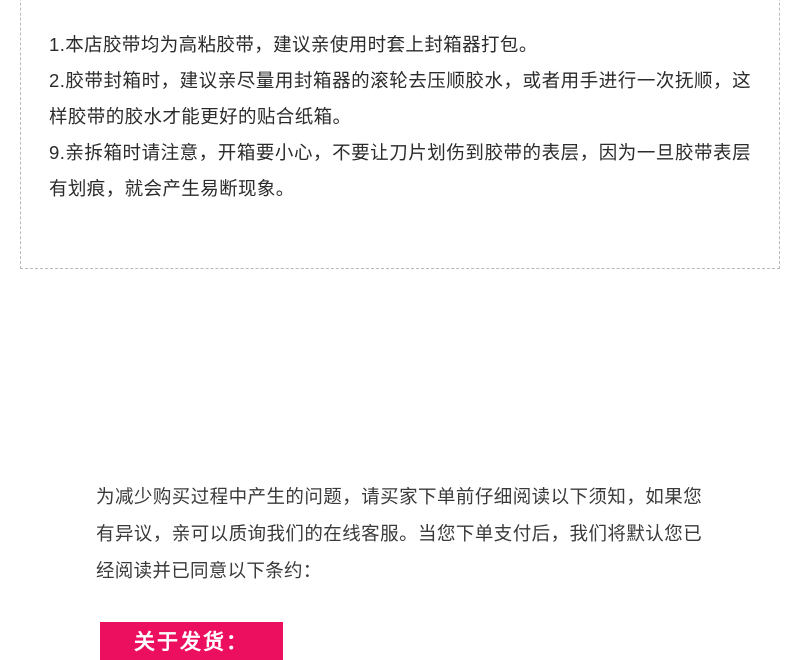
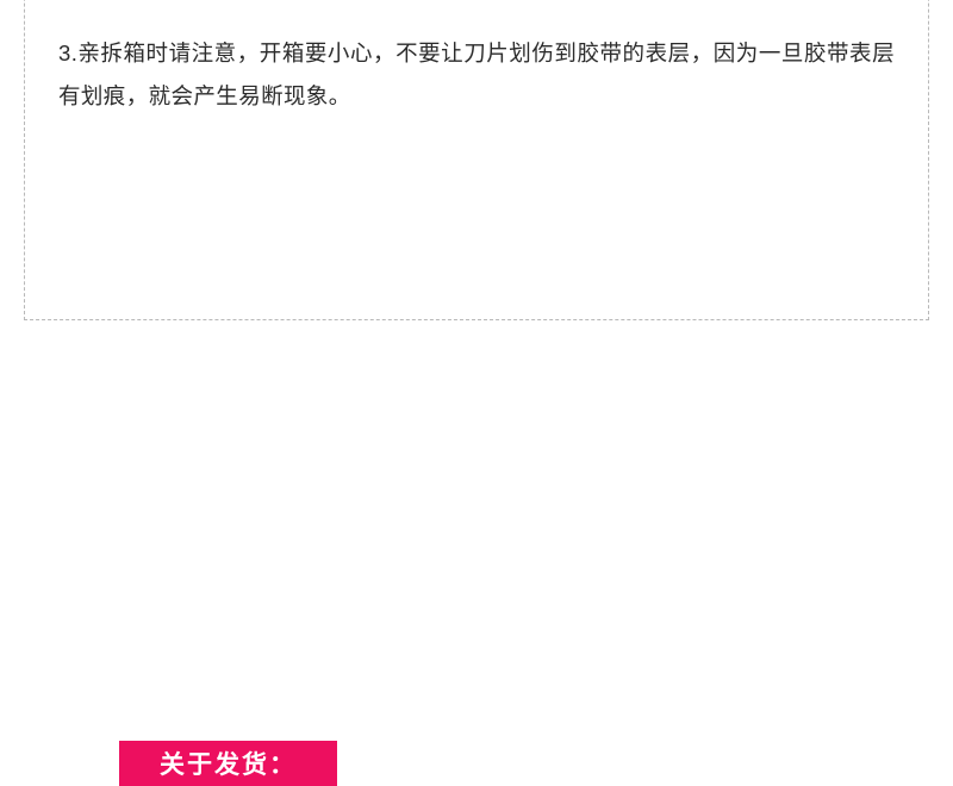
- 1.本店胶带均为高粘胶带，建议亲使用时套上封箱器打包。
- 2.胶带封箱时，建议亲尽量用封箱器的滚轮去压顺胶水，或者用手进行一次抚顺，这样胶带的胶水才能更好的贴合纸箱。
- 9.亲拆箱时请注意，开箱要小心，不要让刀片划伤到胶带的表层，因为一旦胶带表层有划痕，就会产生易断现象。
+ 3.亲拆箱时请注意，开箱要小心，不要让刀片划伤到胶带的表层，因为一旦胶带表层有划痕，就会产生易断现象。
- 为减少购买过程中产生的问题，请买家下单前仔细阅读以下须知，如果您有异议，亲可以质询我们的在线客服。当您下单支付后，我们将默认您已经阅读并已同意以下条约：
  关于发货：
